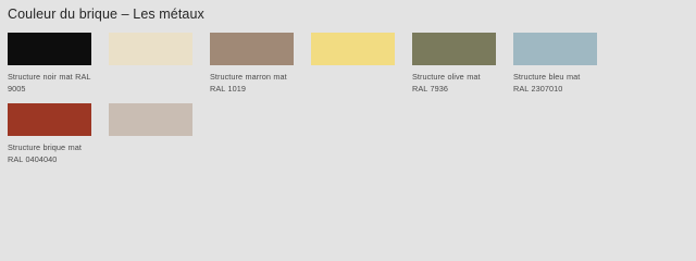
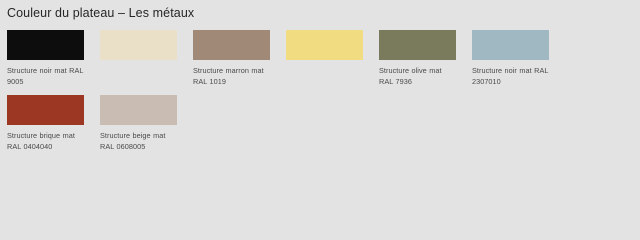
- Couleur du brique – Les métaux
+ Couleur du plateau – Les métaux
  Structure noir mat RAL 9005
  Structure marron mat RAL 1019
  Structure olive mat RAL 7936
- Structure bleu mat RAL 2307010
+ Structure noir mat RAL 2307010
  Structure brique mat RAL 0404040
+ Structure beige mat RAL 0608005
